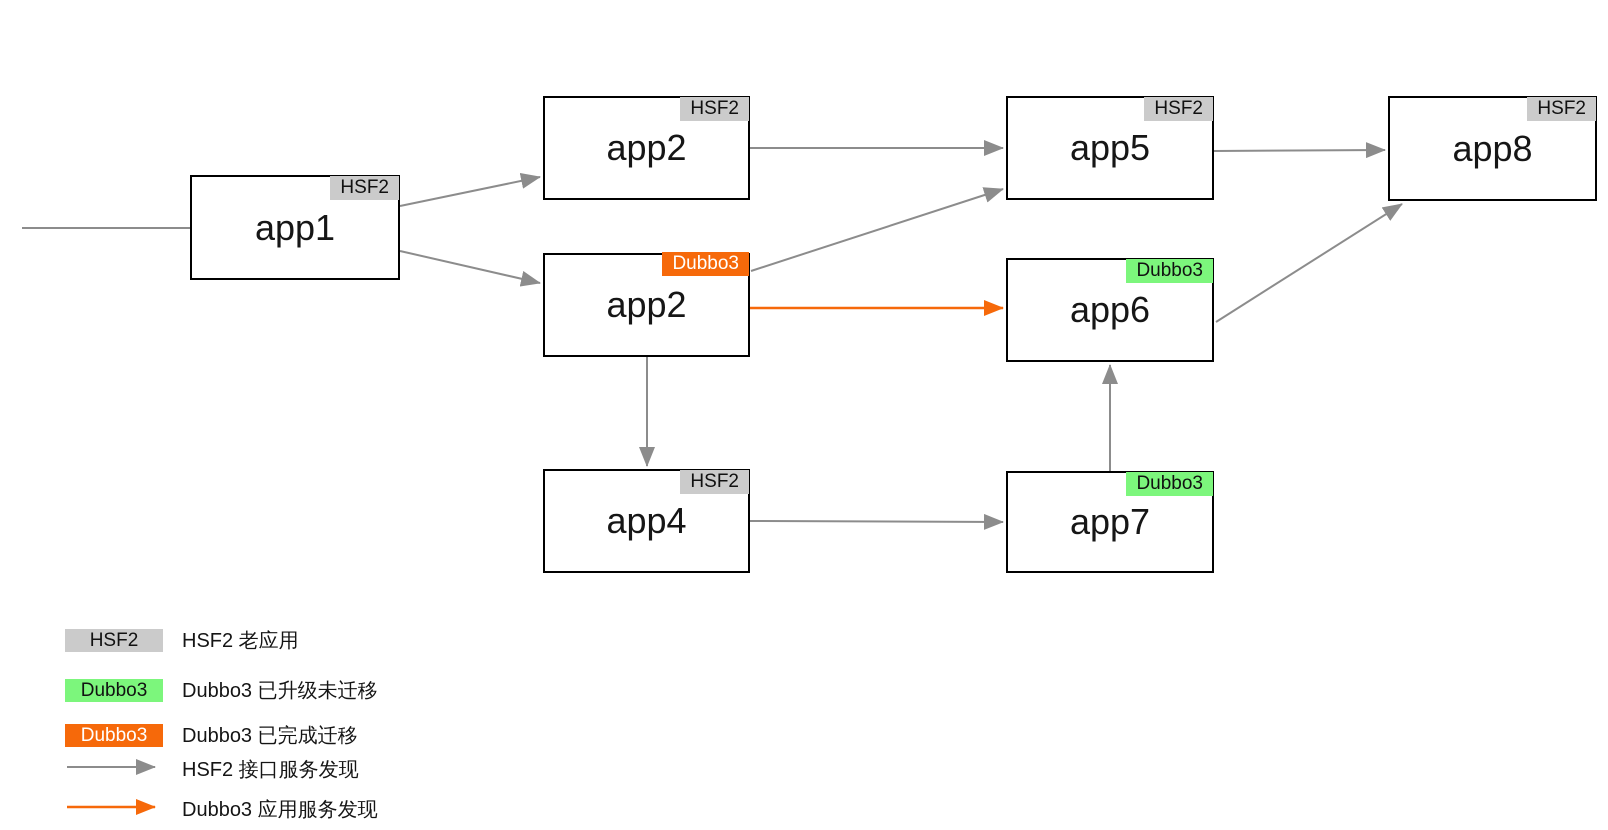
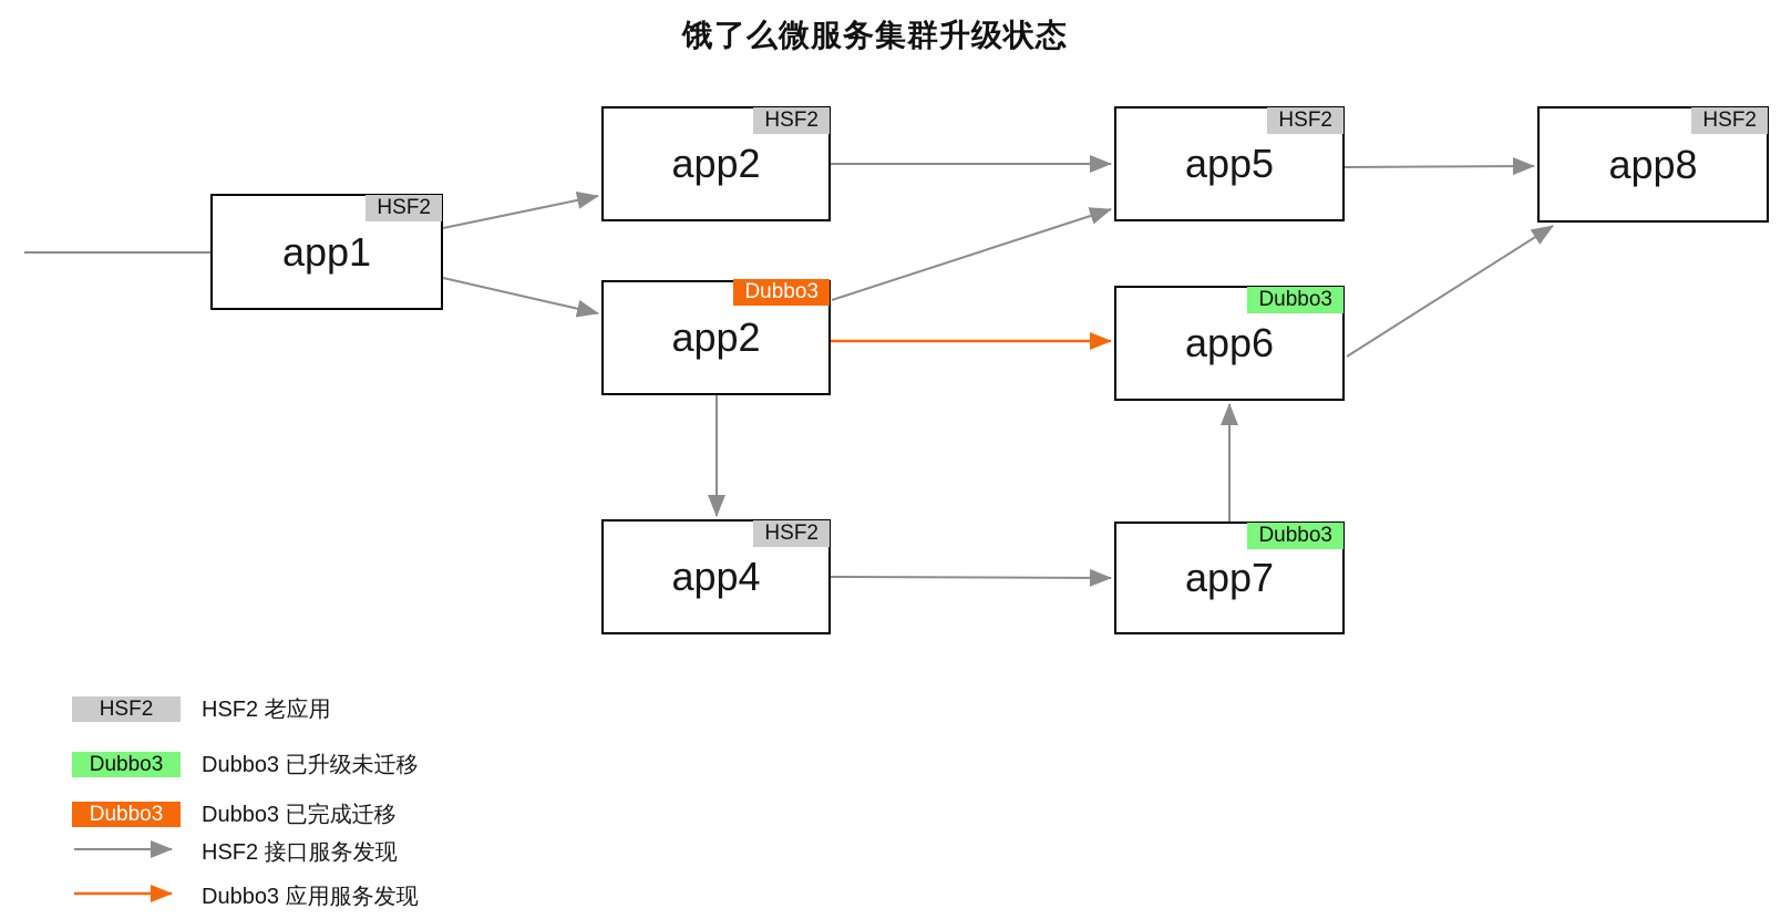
+ 饿了么微服务集群升级状态
  HSF2
  app1
  HSF2
  app2
  Dubbo3
  app2
  HSF2
  app4
  HSF2
  app5
  Dubbo3
  app6
  Dubbo3
  app7
  HSF2
  app8
  HSF2
  HSF2 老应用
  Dubbo3
  Dubbo3 已升级未迁移
  Dubbo3
  Dubbo3 已完成迁移
  HSF2 接口服务发现
  Dubbo3 应用服务发现
